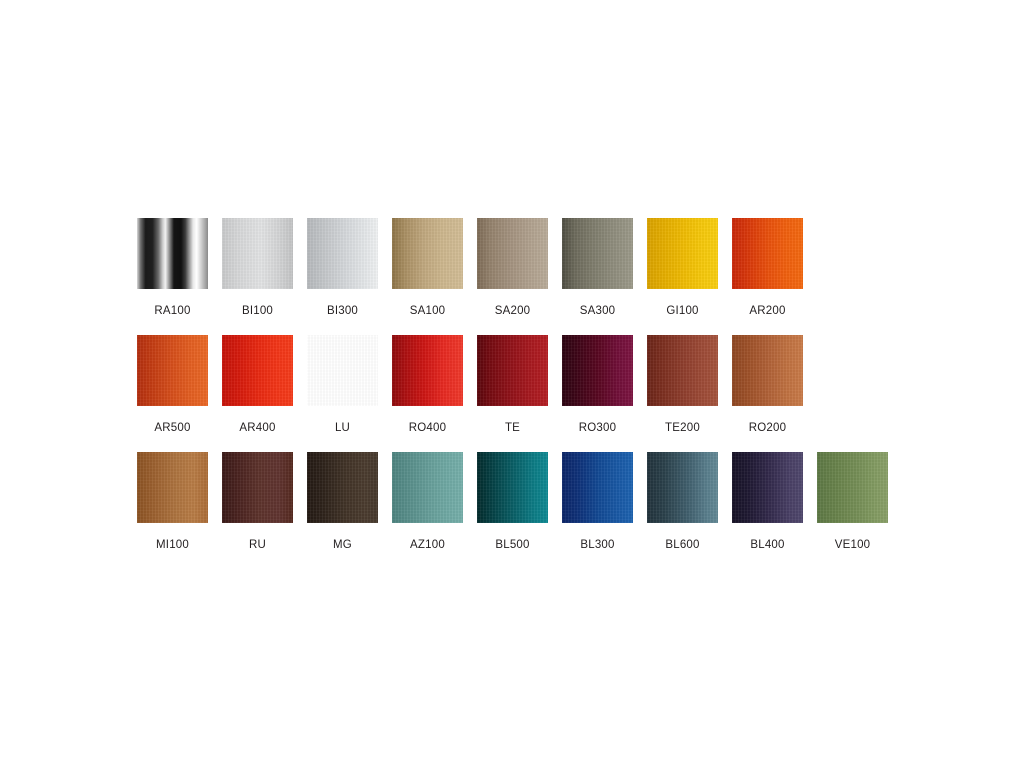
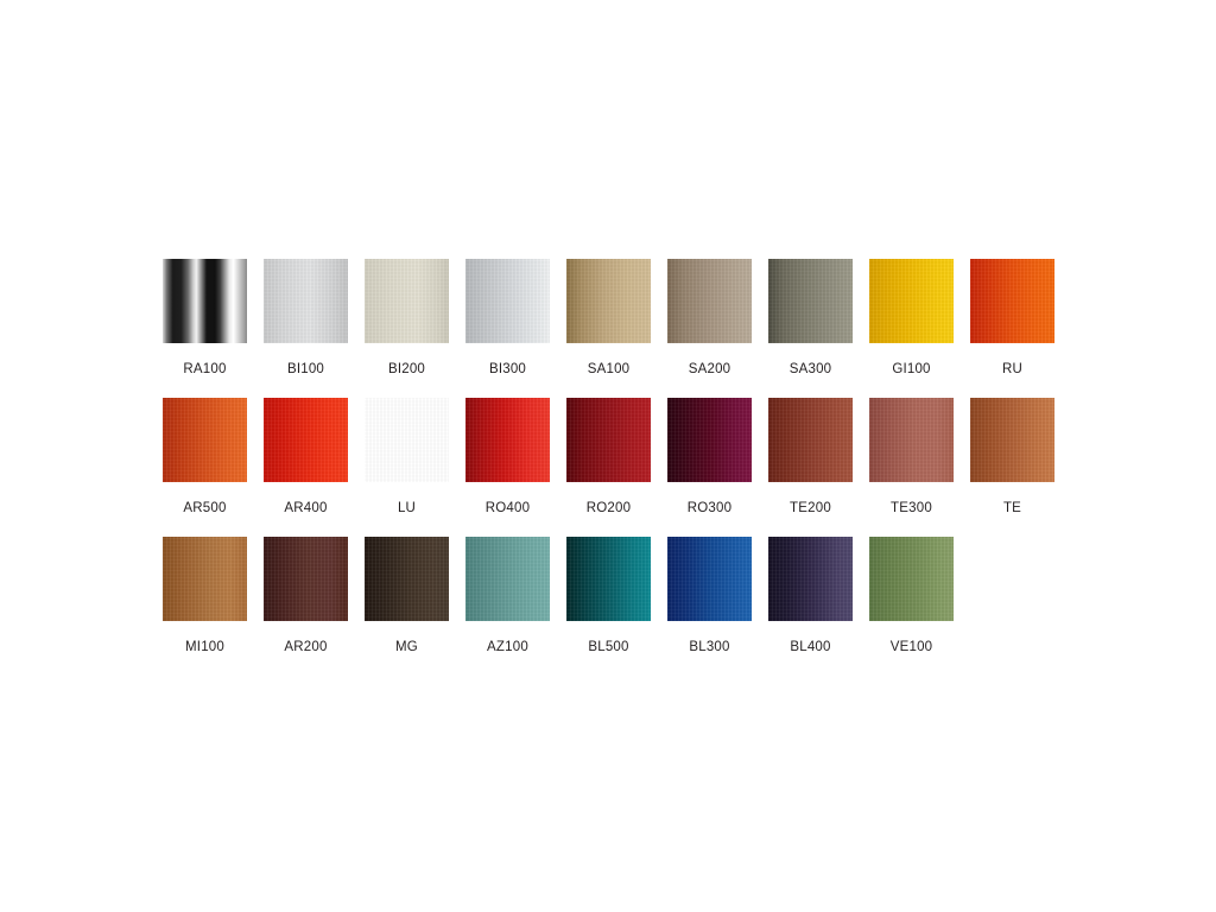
  RA100
  BI100
+ BI200
  BI300
  SA100
  SA200
  SA300
  GI100
- AR200
+ RU
  AR500
  AR400
  LU
  RO400
- TE
+ RO200
  RO300
  TE200
+ TE300
- RO200
+ TE
  MI100
- RU
+ AR200
  MG
  AZ100
  BL500
  BL300
- BL600
  BL400
  VE100
